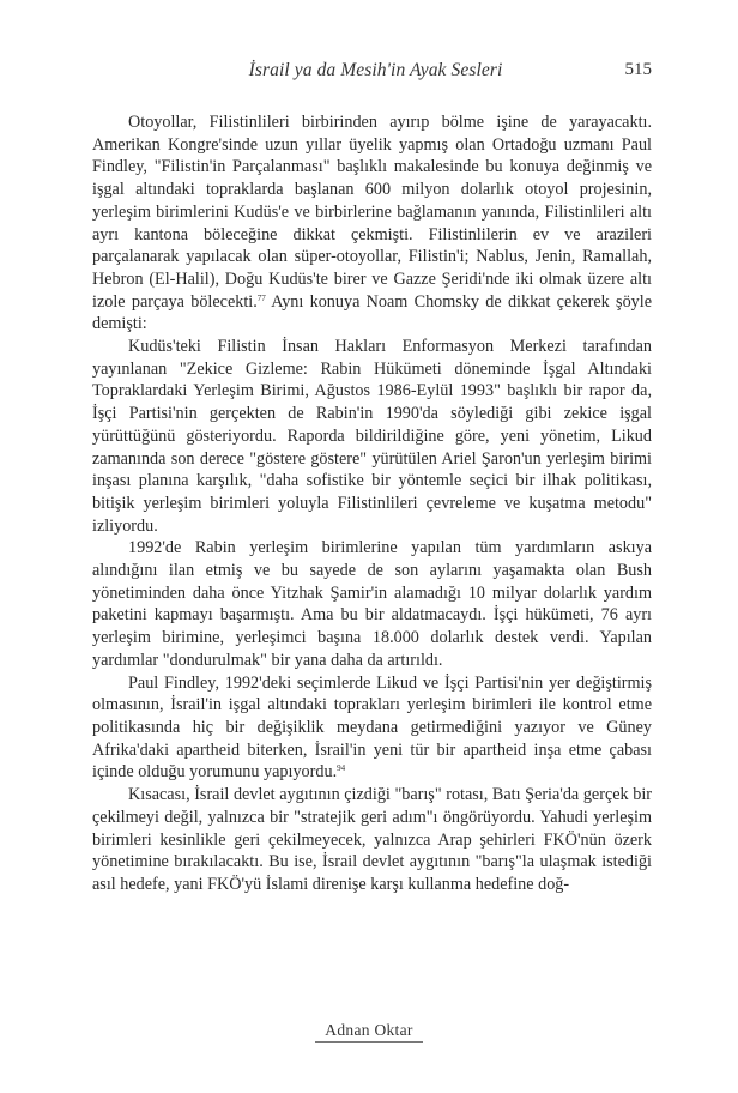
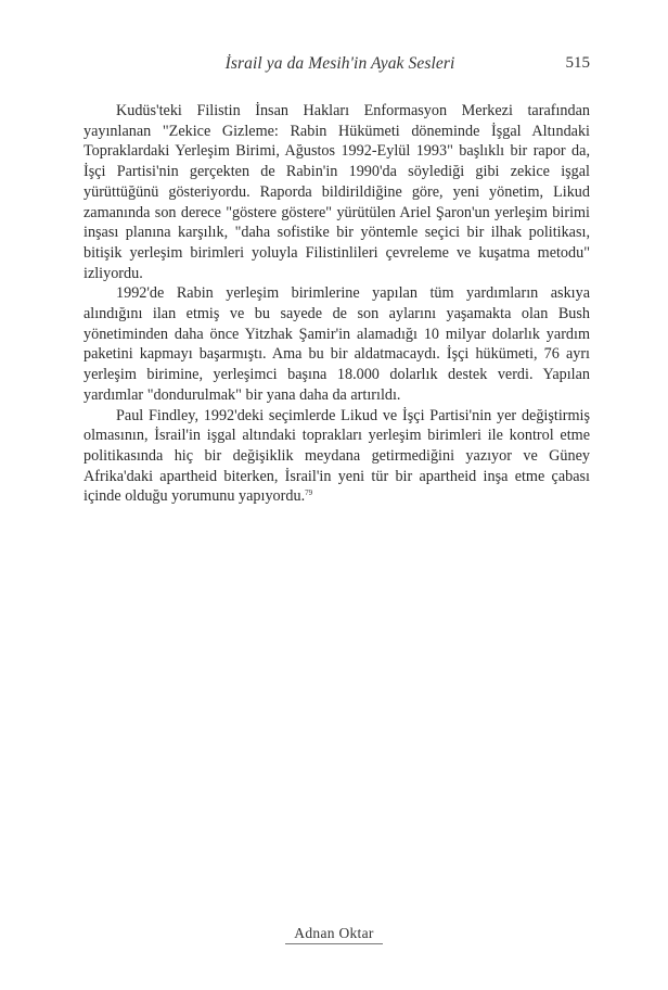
  İsrail ya da Mesih'in Ayak Sesleri
  515
- Otoyollar, Filistinlileri birbirinden ayırıp bölme işine de yarayacaktı. Amerikan Kongre'sinde uzun yıllar üyelik yapmış olan Ortadoğu uzmanı Paul Findley, "Filistin'in Parçalanması" başlıklı makalesinde bu konuya değinmiş ve işgal altındaki topraklarda başlanan 600 milyon dolarlık otoyol projesinin, yerleşim birimlerini Kudüs'e ve birbirlerine bağlamanın yanında, Filistinlileri altı ayrı kantona böleceğine dikkat çekmişti. Filistinlilerin ev ve arazileri parçalanarak yapılacak olan süper-otoyollar, Filistin'i; Nablus, Jenin, Ramallah, Hebron (El-Halil), Doğu Kudüs'te birer ve Gazze Şeridi'nde iki olmak üzere altı izole parçaya bölecekti.77 Aynı konuya Noam Chomsky de dikkat çekerek şöyle demişti:
- Kudüs'teki Filistin İnsan Hakları Enformasyon Merkezi tarafından yayınlanan "Zekice Gizleme: Rabin Hükümeti döneminde İşgal Altındaki Topraklardaki Yerleşim Birimi, Ağustos 1986-Eylül 1993" başlıklı bir rapor da, İşçi Partisi'nin gerçekten de Rabin'in 1990'da söylediği gibi zekice işgal yürüttüğünü gösteriyordu. Raporda bildirildiğine göre, yeni yönetim, Likud zamanında son derece "göstere göstere" yürütülen Ariel Şaron'un yerleşim birimi inşası planına karşılık, "daha sofistike bir yöntemle seçici bir ilhak politikası, bitişik yerleşim birimleri yoluyla Filistinlileri çevreleme ve kuşatma metodu" izliyordu.
+ Kudüs'teki Filistin İnsan Hakları Enformasyon Merkezi tarafından yayınlanan "Zekice Gizleme: Rabin Hükümeti döneminde İşgal Altındaki Topraklardaki Yerleşim Birimi, Ağustos 1992-Eylül 1993" başlıklı bir rapor da, İşçi Partisi'nin gerçekten de Rabin'in 1990'da söylediği gibi zekice işgal yürüttüğünü gösteriyordu. Raporda bildirildiğine göre, yeni yönetim, Likud zamanında son derece "göstere göstere" yürütülen Ariel Şaron'un yerleşim birimi inşası planına karşılık, "daha sofistike bir yöntemle seçici bir ilhak politikası, bitişik yerleşim birimleri yoluyla Filistinlileri çevreleme ve kuşatma metodu" izliyordu.
  1992'de Rabin yerleşim birimlerine yapılan tüm yardımların askıya alındığını ilan etmiş ve bu sayede de son aylarını yaşamakta olan Bush yönetiminden daha önce Yitzhak Şamir'in alamadığı 10 milyar dolarlık yardım paketini kapmayı başarmıştı. Ama bu bir aldatmacaydı. İşçi hükümeti, 76 ayrı yerleşim birimine, yerleşimci başına 18.000 dolarlık destek verdi. Yapılan yardımlar "dondurulmak" bir yana daha da artırıldı.
- Paul Findley, 1992'deki seçimlerde Likud ve İşçi Partisi'nin yer değiştirmiş olmasının, İsrail'in işgal altındaki toprakları yerleşim birimleri ile kontrol etme politikasında hiç bir değişiklik meydana getirmediğini yazıyor ve Güney Afrika'daki apartheid biterken, İsrail'in yeni tür bir apartheid inşa etme çabası içinde olduğu yorumunu yapıyordu.94
+ Paul Findley, 1992'deki seçimlerde Likud ve İşçi Partisi'nin yer değiştirmiş olmasının, İsrail'in işgal altındaki toprakları yerleşim birimleri ile kontrol etme politikasında hiç bir değişiklik meydana getirmediğini yazıyor ve Güney Afrika'daki apartheid biterken, İsrail'in yeni tür bir apartheid inşa etme çabası içinde olduğu yorumunu yapıyordu.79
- Kısacası, İsrail devlet aygıtının çizdiği "barış" rotası, Batı Şeria'da gerçek bir çekilmeyi değil, yalnızca bir "stratejik geri adım"ı öngörüyordu. Yahudi yerleşim birimleri kesinlikle geri çekilmeyecek, yalnızca Arap şehirleri FKÖ'nün özerk yönetimine bırakılacaktı. Bu ise, İsrail devlet aygıtının "barış"la ulaşmak istediği asıl hedefe, yani FKÖ'yü İslami direnişe karşı kullanma hedefine doğ-
  Adnan Oktar
